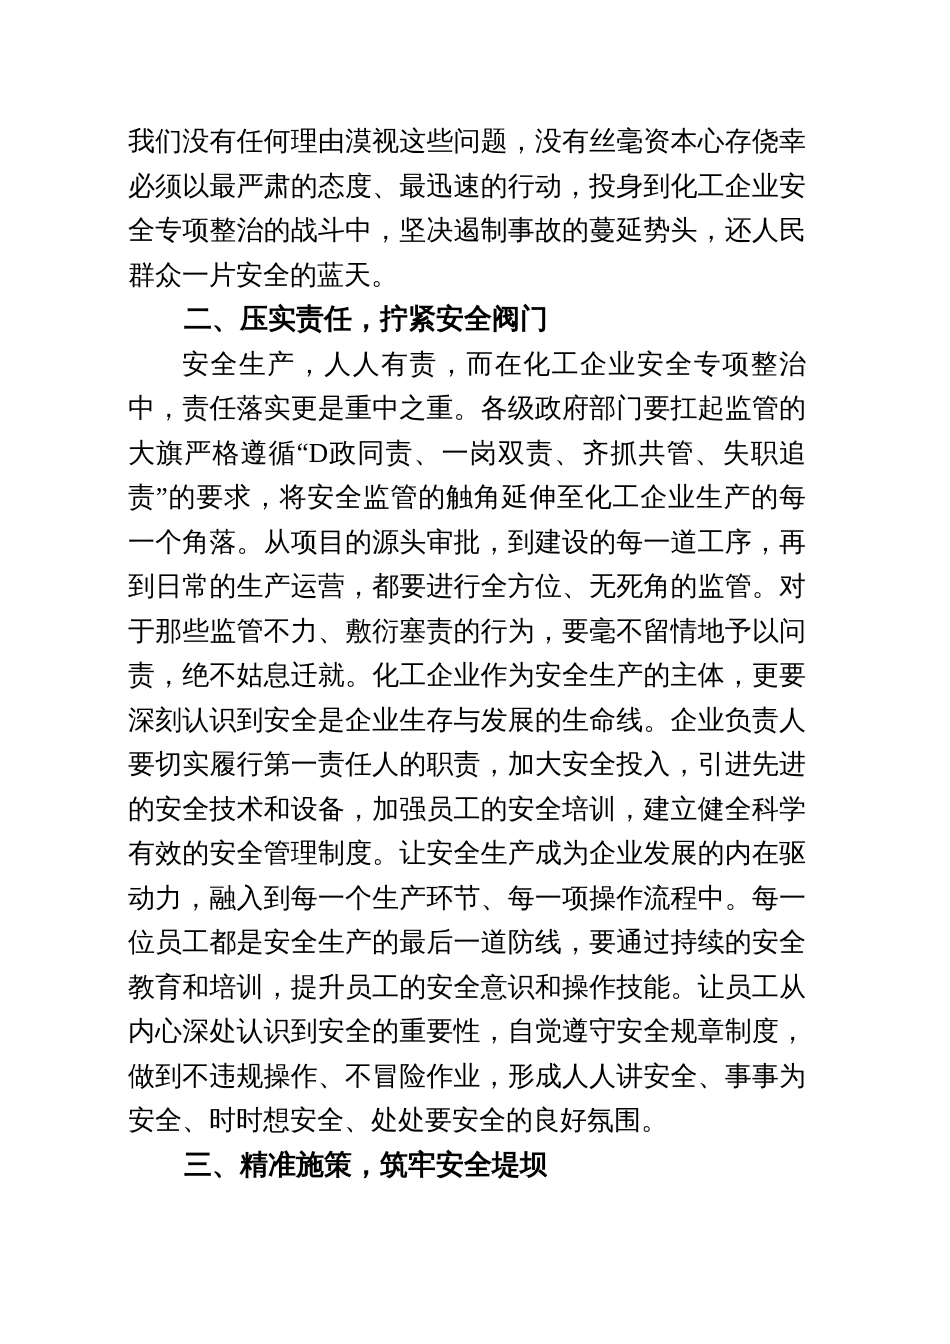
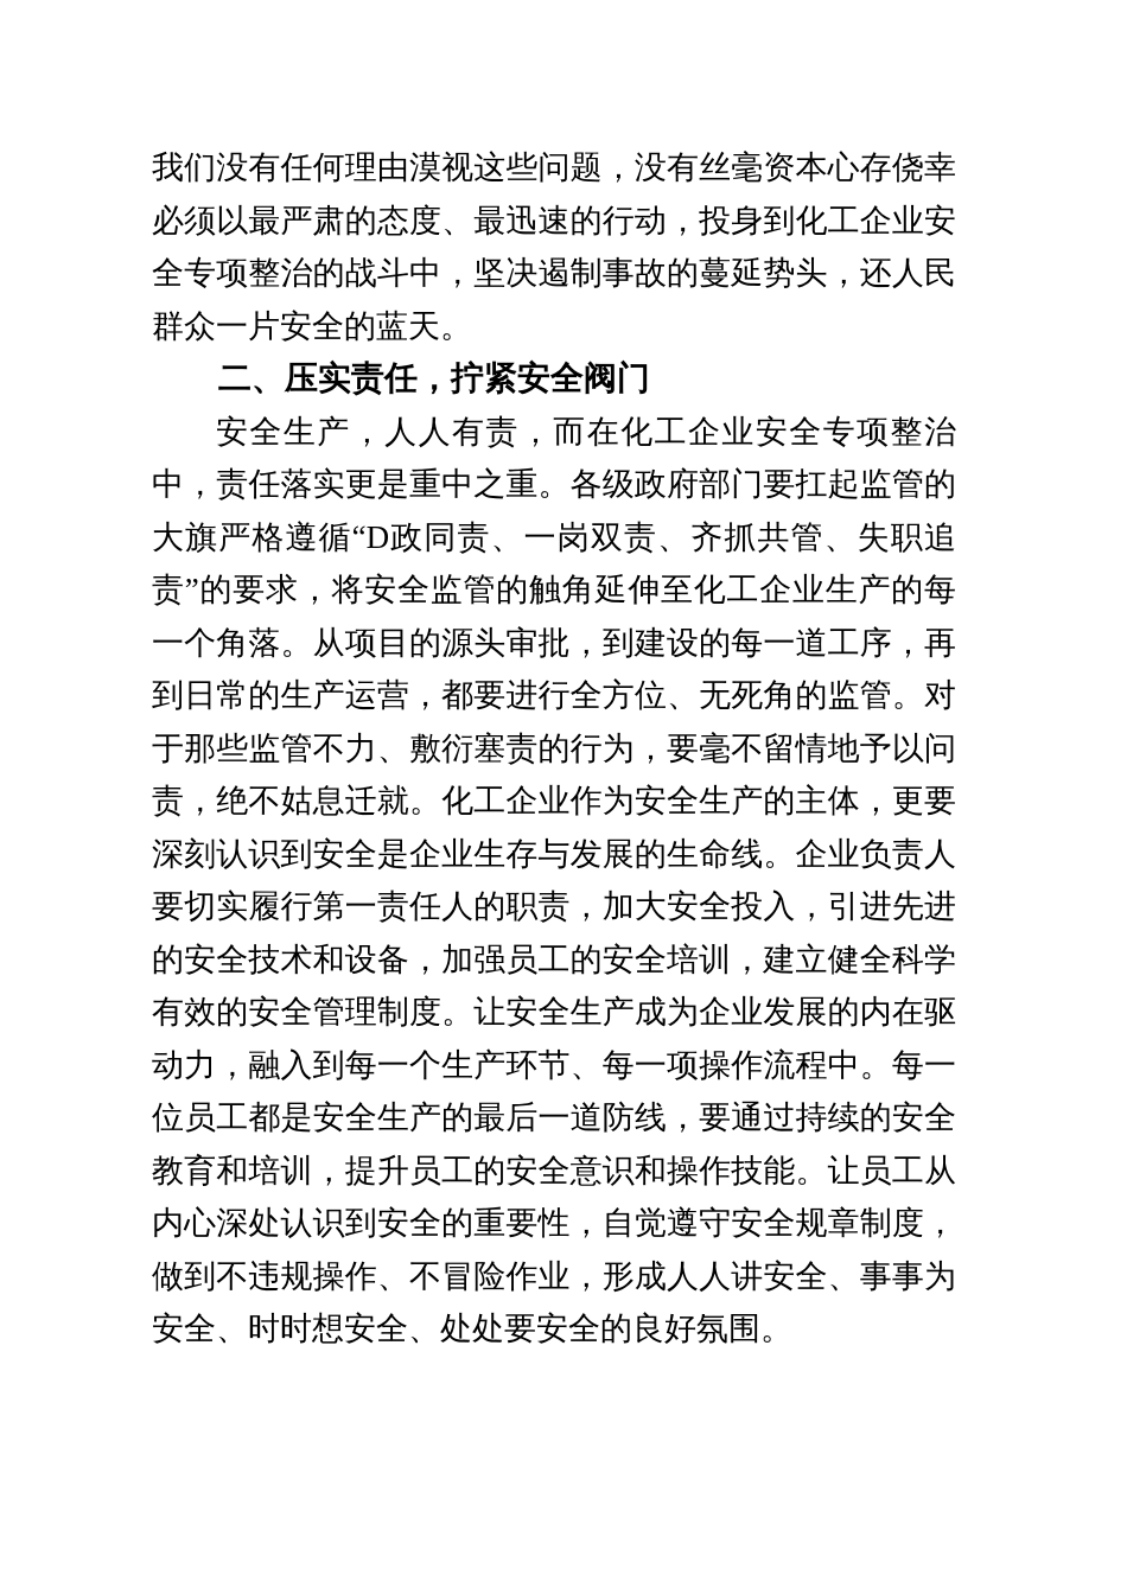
  我们没有任何理由漠视这些问题，没有丝毫资本心存侥幸必须以最严肃的态度、最迅速的行动，投身到化工企业安全专项整治的战斗中，坚决遏制事故的蔓延势头，还人民群众一片安全的蓝天。
  二、压实责任，拧紧安全阀门
  安全生产，人人有责，而在化工企业安全专项整治中，责任落实更是重中之重。各级政府部门要扛起监管的大旗严格遵循“D政同责、一岗双责、齐抓共管、失职追责”的要求，将安全监管的触角延伸至化工企业生产的每一个角落。从项目的源头审批，到建设的每一道工序，再到日常的生产运营，都要进行全方位、无死角的监管。对于那些监管不力、敷衍塞责的行为，要毫不留情地予以问责，绝不姑息迁就。化工企业作为安全生产的主体，更要深刻认识到安全是企业生存与发展的生命线。企业负责人要切实履行第一责任人的职责，加大安全投入，引进先进的安全技术和设备，加强员工的安全培训，建立健全科学有效的安全管理制度。让安全生产成为企业发展的内在驱动力，融入到每一个生产环节、每一项操作流程中。每一位员工都是安全生产的最后一道防线，要通过持续的安全教育和培训，提升员工的安全意识和操作技能。让员工从内心深处认识到安全的重要性，自觉遵守安全规章制度，做到不违规操作、不冒险作业，形成人人讲安全、事事为安全、时时想安全、处处要安全的良好氛围。
- 三、精准施策，筑牢安全堤坝
